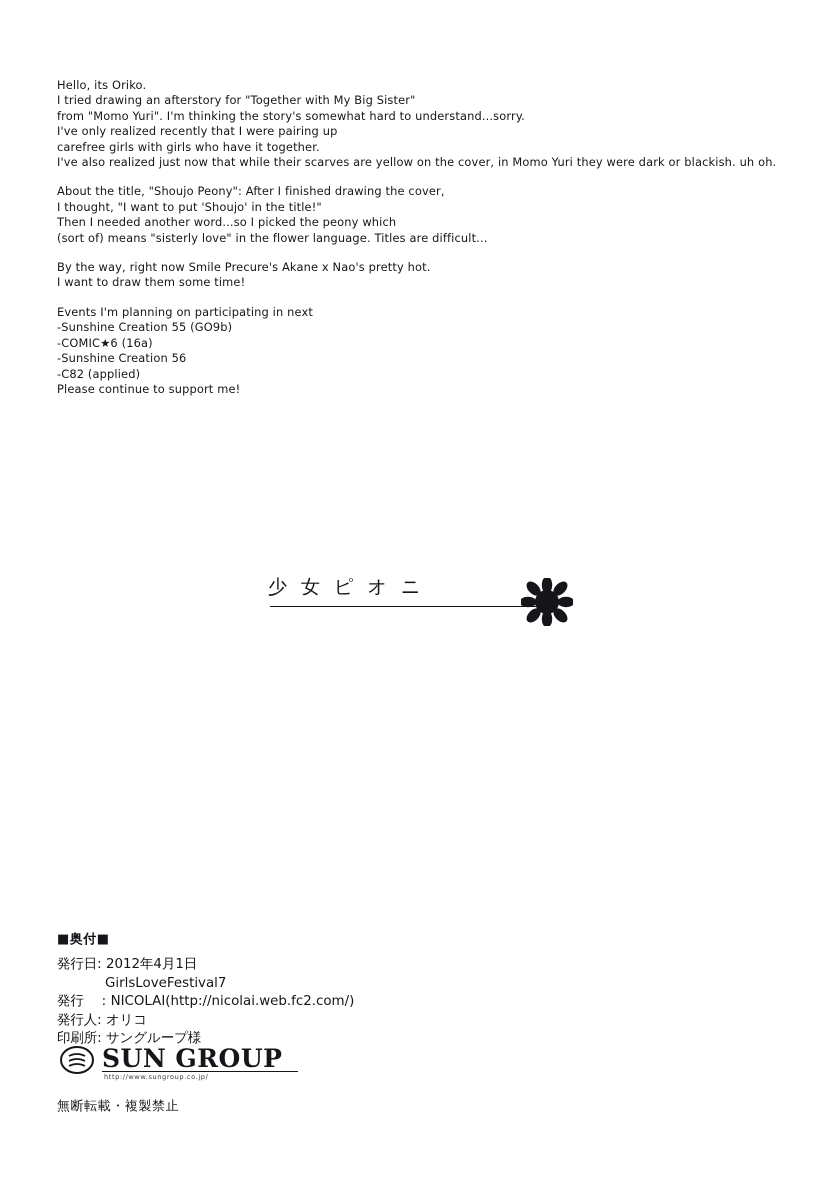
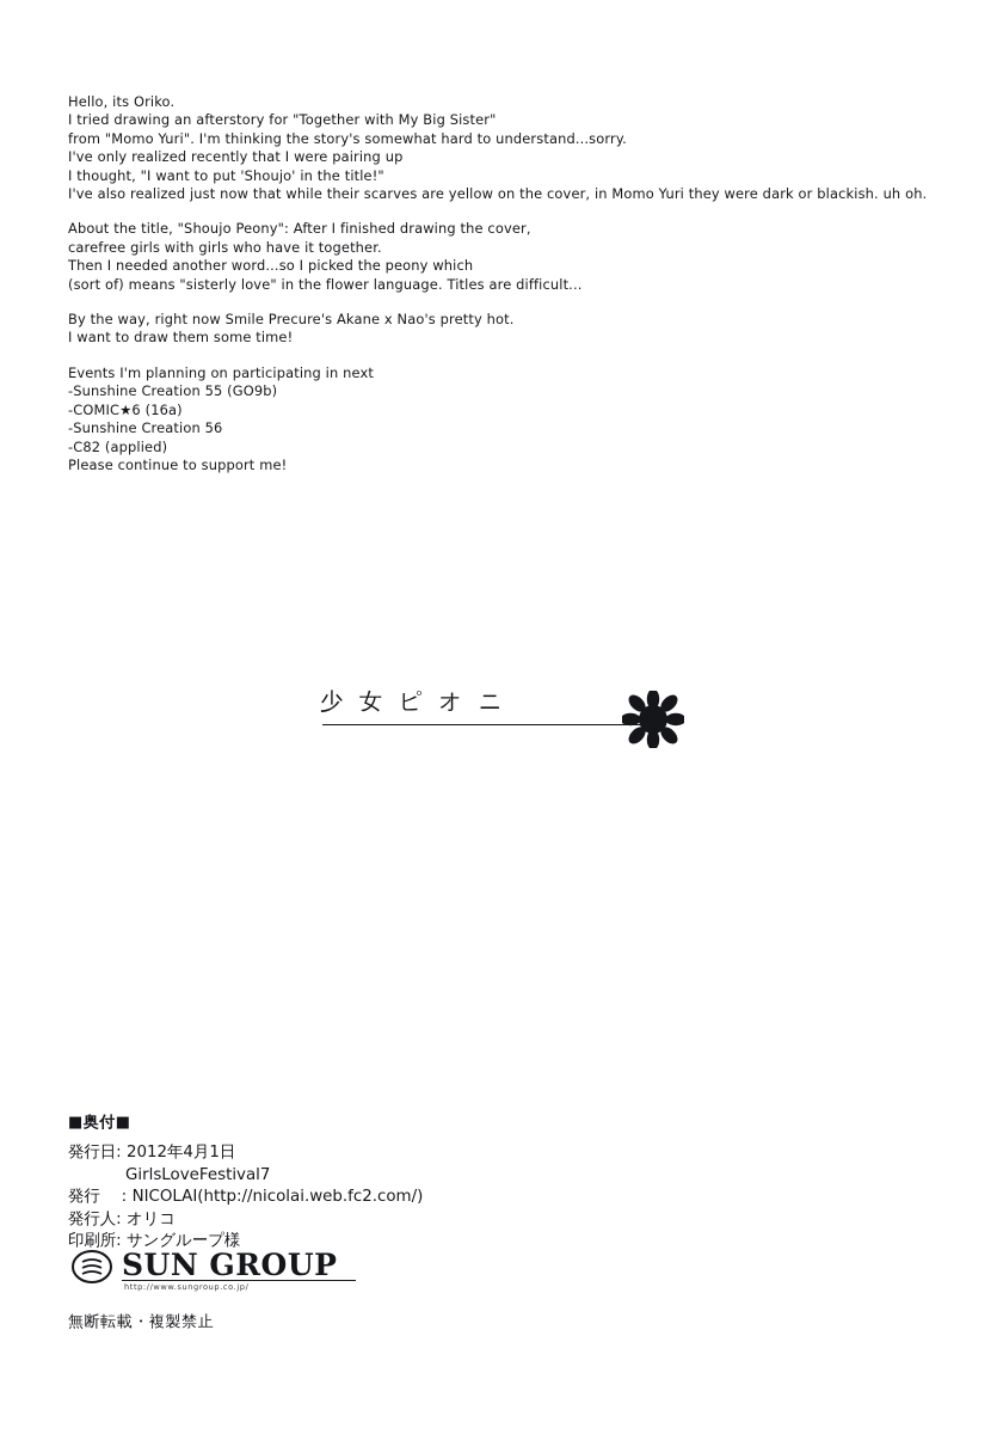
  Hello, its Oriko.
  I tried drawing an afterstory for "Together with My Big Sister"
  from "Momo Yuri". I'm thinking the story's somewhat hard to understand...sorry.
  I've only realized recently that I were pairing up
- carefree girls with girls who have it together.
+ I thought, "I want to put 'Shoujo' in the title!"
  I've also realized just now that while their scarves are yellow on the cover, in Momo Yuri they were dark or blackish. uh oh.
  About the title, "Shoujo Peony": After I finished drawing the cover,
- I thought, "I want to put 'Shoujo' in the title!"
+ carefree girls with girls who have it together.
  Then I needed another word...so I picked the peony which
  (sort of) means "sisterly love" in the flower language. Titles are difficult...
  By the way, right now Smile Precure's Akane x Nao's pretty hot.
  I want to draw them some time!
  Events I'm planning on participating in next
  -Sunshine Creation 55 (GO9b)
  -COMIC★6 (16a)
  -Sunshine Creation 56
  -C82 (applied)
  Please continue to support me!
  少女ピオニ
  ■奥付■
  発行日: 2012年4月1日
  GirlsLoveFestival7
  発行 ：NICOLAI(http://nicolai.web.fc2.com/)
  発行人: オリコ
  印刷所: サングループ様
  SUN GROUP
  http://www.sungroup.co.jp/
  無断転載・複製禁止
